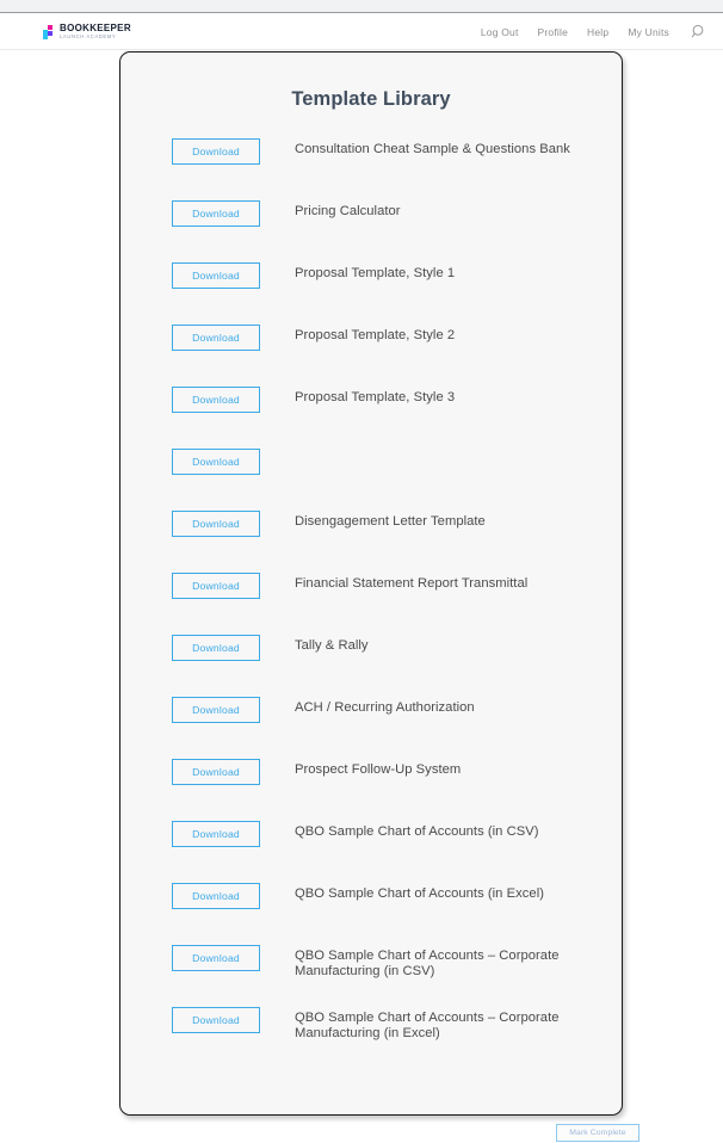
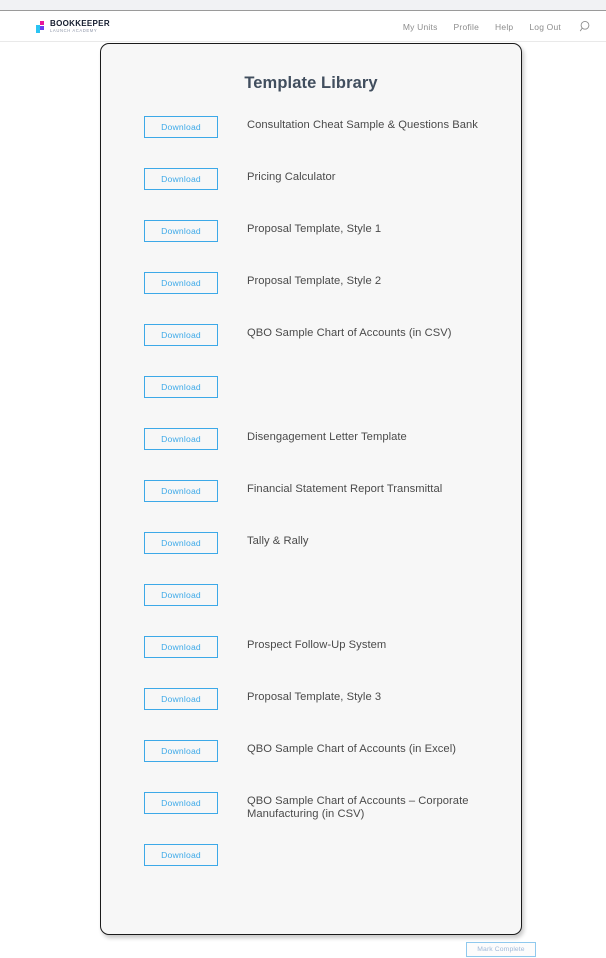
  BOOKKEEPER
- Log Out
+ My Units
  Profile
  Help
- My Units
+ Log Out
  Template Library
  Download
  Consultation Cheat Sample & Questions Bank
  Download
  Pricing Calculator
  Download
  Proposal Template, Style 1
  Download
  Proposal Template, Style 2
  Download
- Proposal Template, Style 3
+ QBO Sample Chart of Accounts (in CSV)
  Download
  Download
  Disengagement Letter Template
  Download
  Financial Statement Report Transmittal
  Download
  Tally & Rally
  Download
- ACH / Recurring Authorization
  Download
  Prospect Follow-Up System
  Download
- QBO Sample Chart of Accounts (in CSV)
+ Proposal Template, Style 3
  Download
  QBO Sample Chart of Accounts (in Excel)
  Download
  QBO Sample Chart of Accounts – Corporate Manufacturing (in CSV)
  Download
- QBO Sample Chart of Accounts – Corporate Manufacturing (in Excel)
